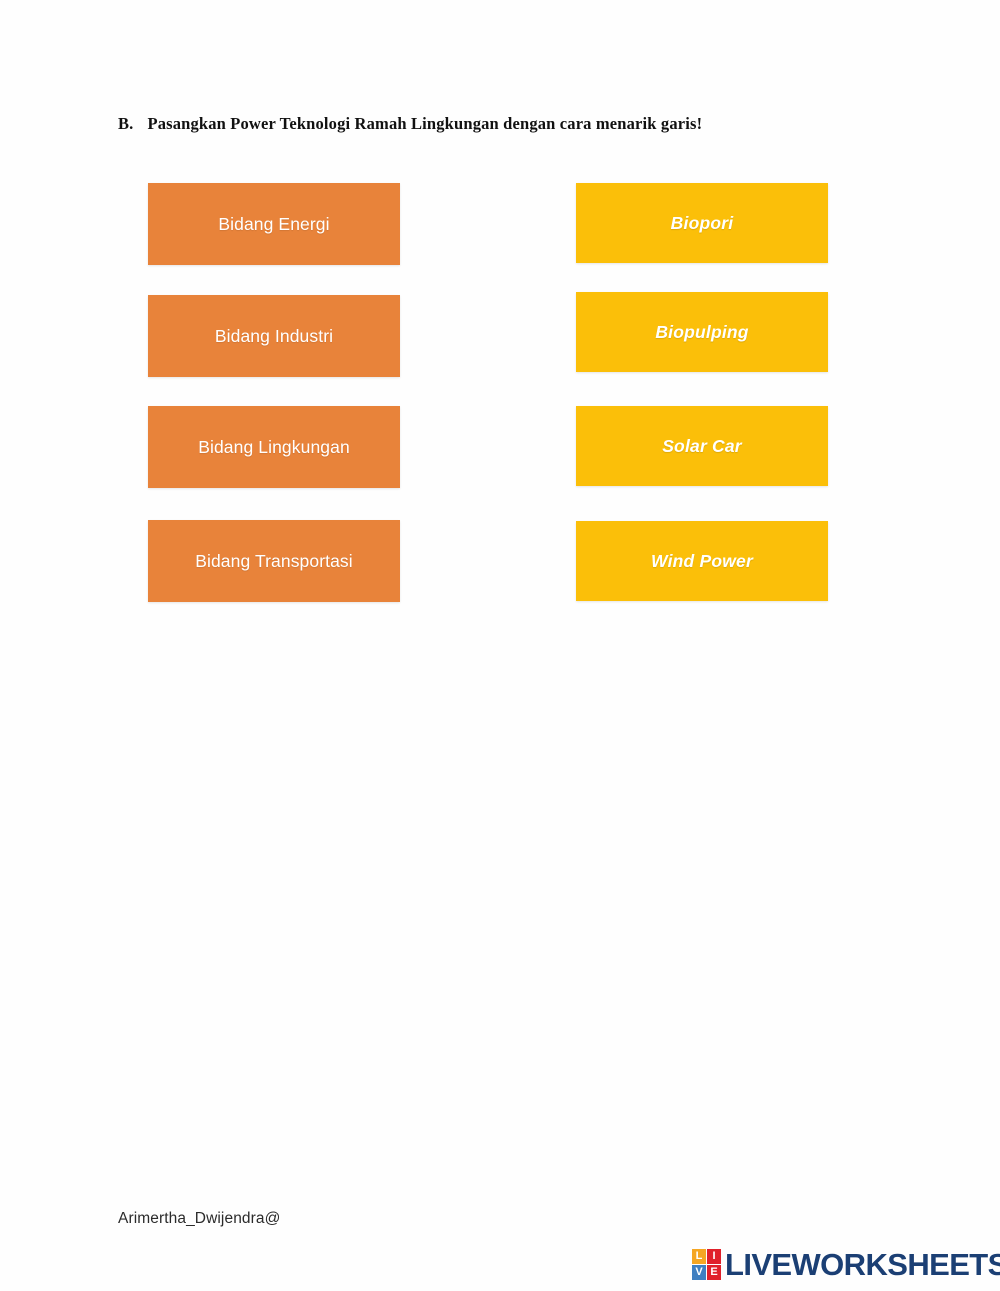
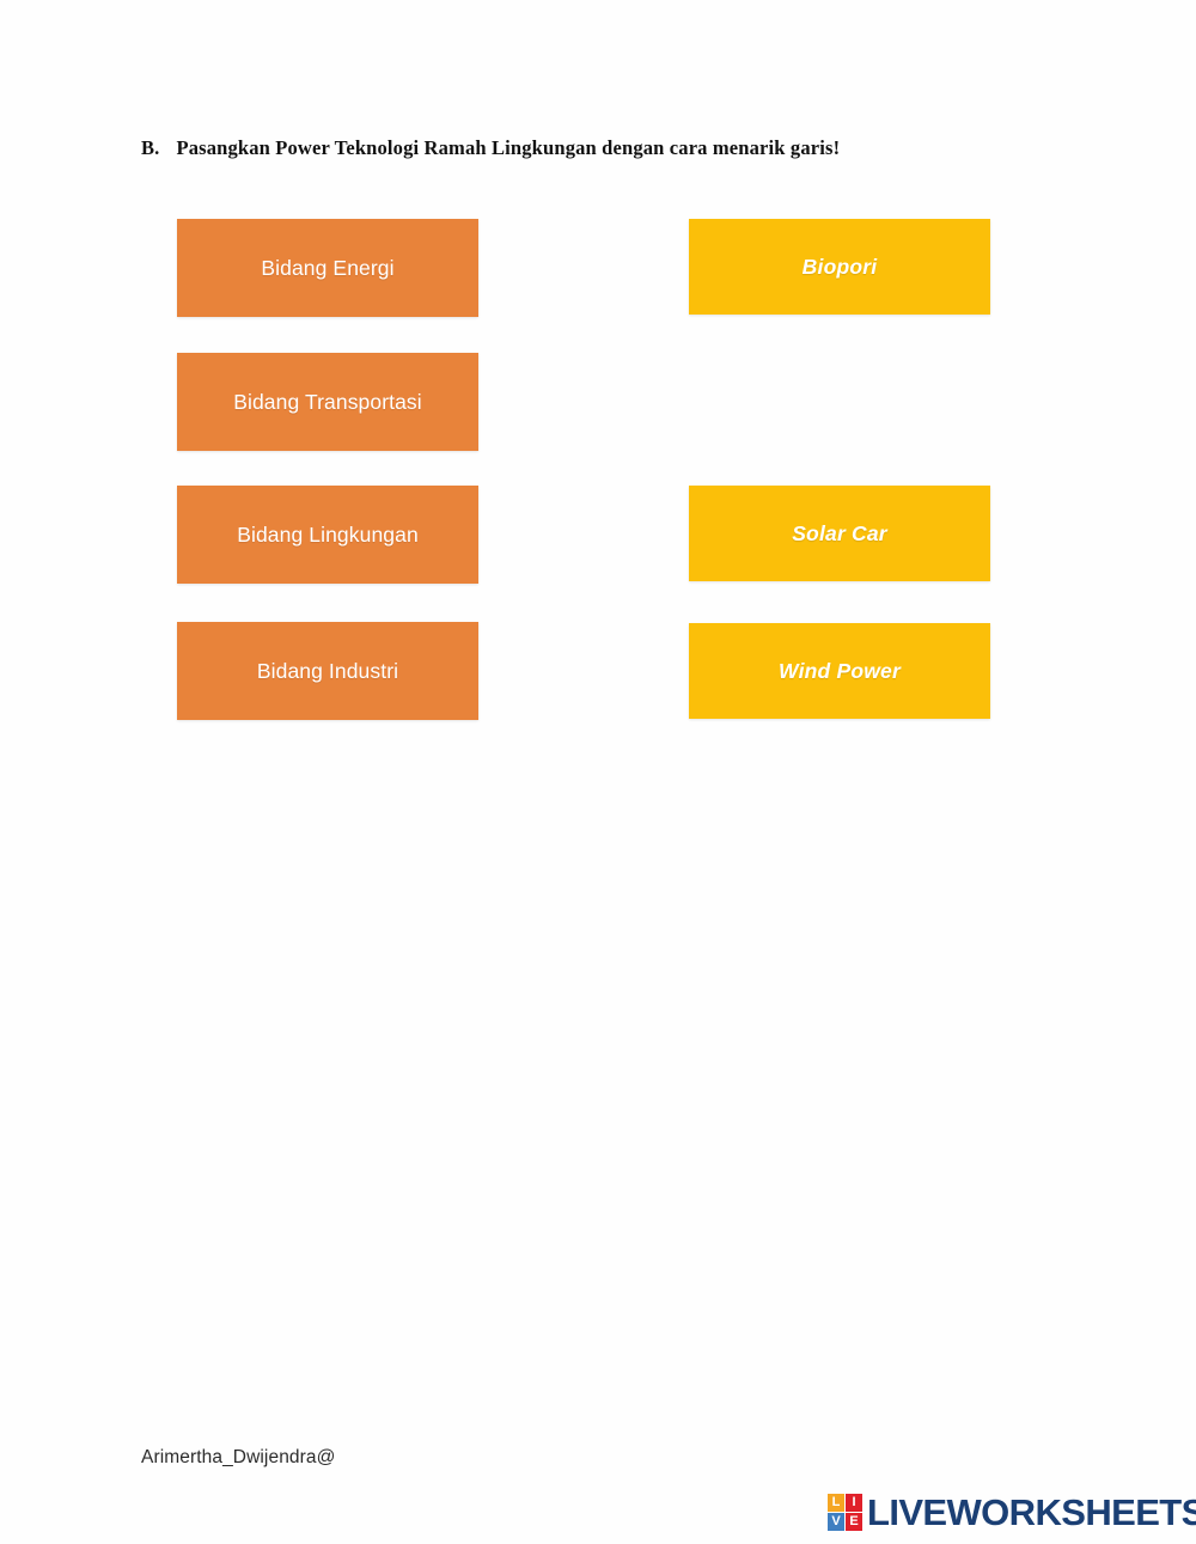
  B.
  Pasangkan Power Teknologi Ramah Lingkungan dengan cara menarik garis!
  Bidang Energi
- Bidang Industri
+ Bidang Transportasi
  Bidang Lingkungan
- Bidang Transportasi
+ Bidang Industri
  Biopori
- Biopulping
  Solar Car
  Wind Power
  Arimertha_Dwijendra@
  L
  I
  V
  E
  LIVEWORKSHEETS
